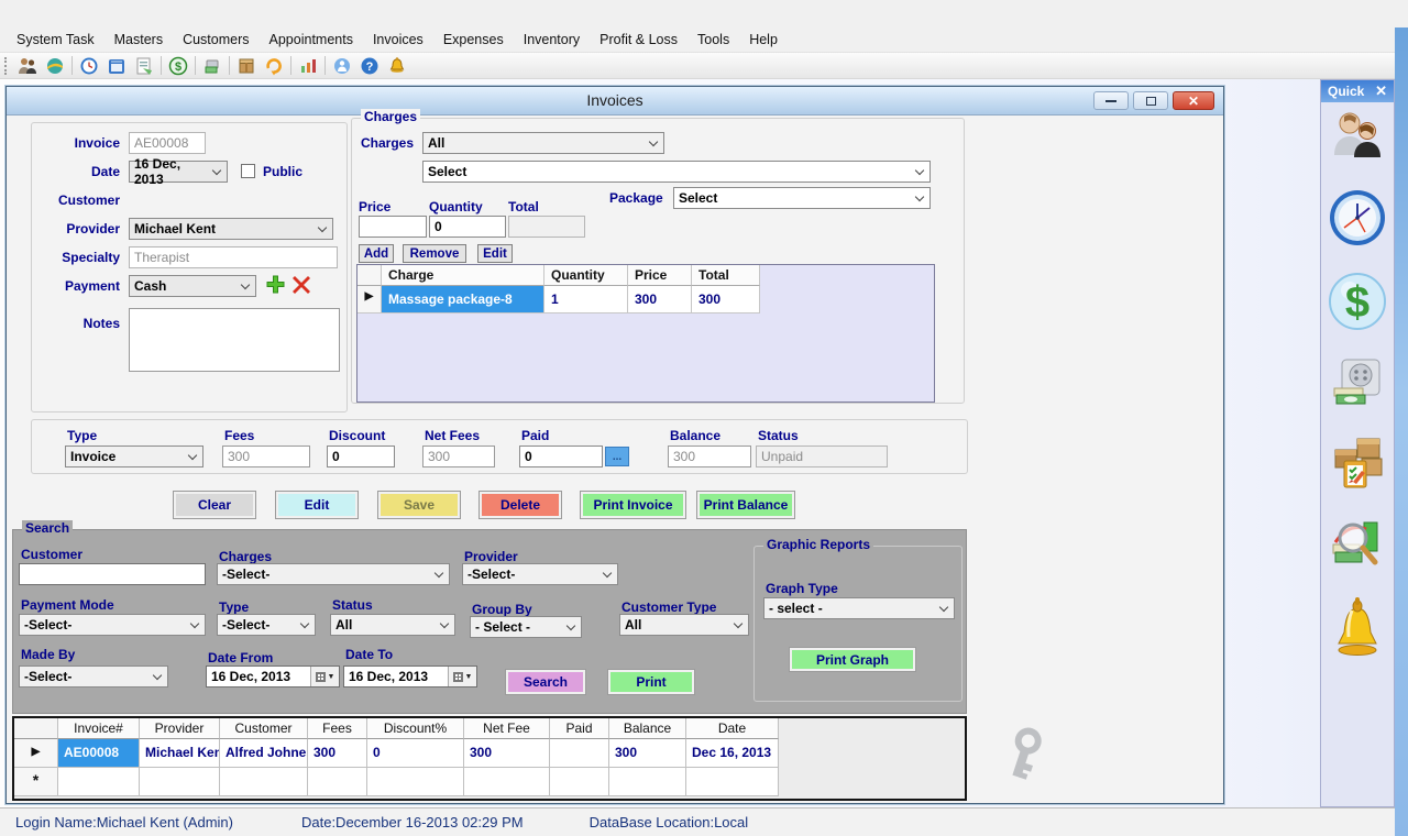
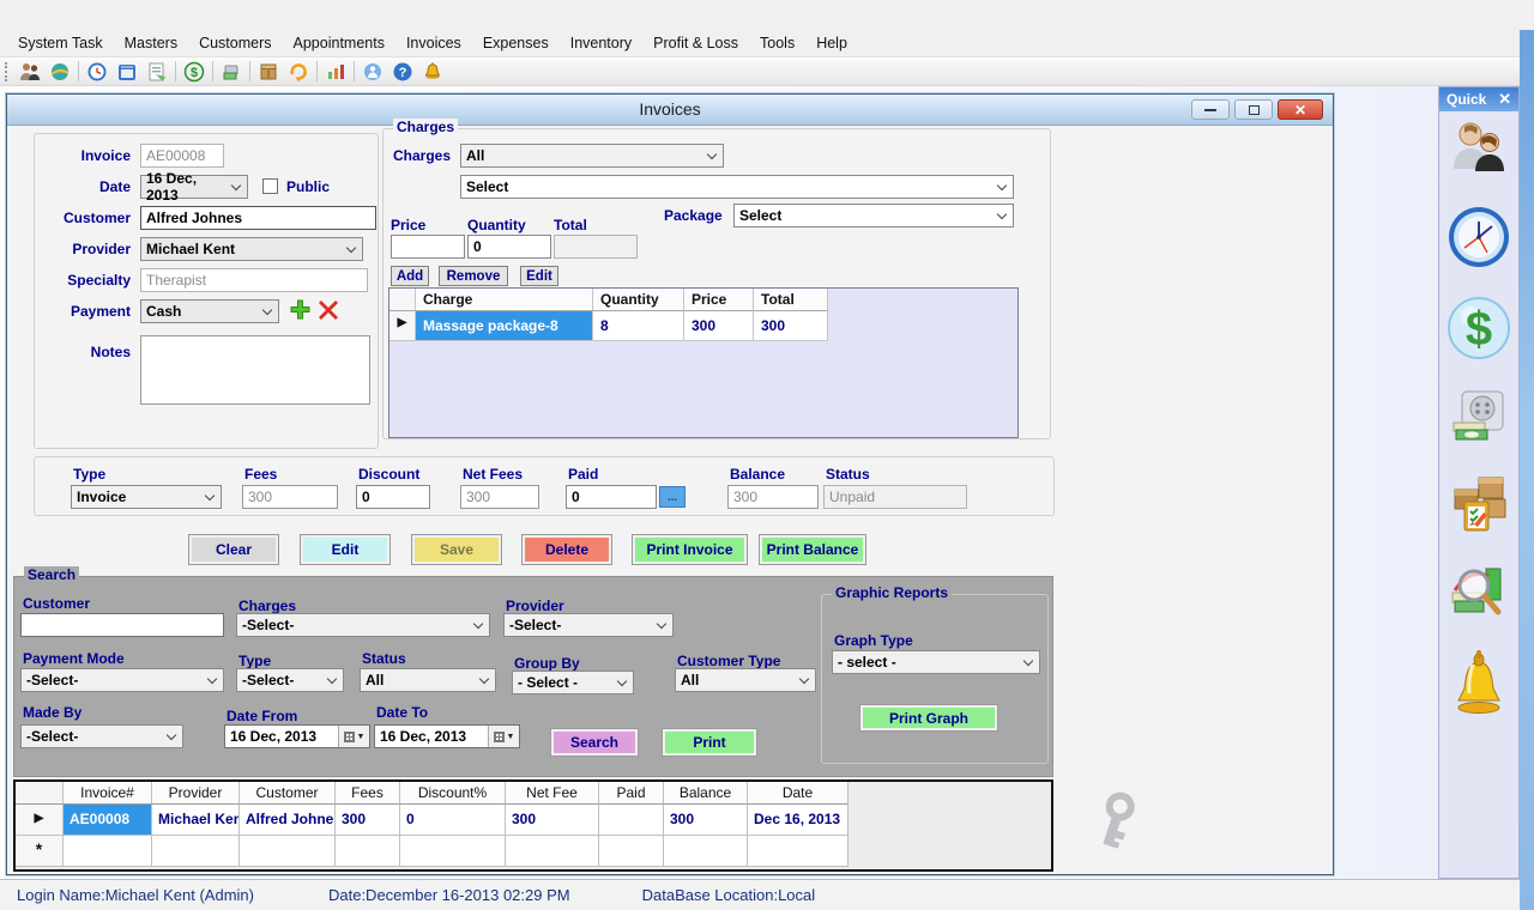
  System Task
  Masters
  Customers
  Appointments
  Invoices
  Expenses
  Inventory
  Profit & Loss
  Tools
  Help
  $
  ?
  Invoices
  ✕
  Invoice
  AE00008
  Date
  16 Dec, 2013
  Public
  Customer
+ Alfred Johnes
  Provider
  Michael Kent
  Specialty
  Therapist
  Payment
  Cash
  Notes
  Charges
  Charges
  All
  Select
  Package
  Select
  Price
  Quantity
  Total
  0
  Add
  Remove
  Edit
  Charge
  Quantity
  Price
  Total
  ▶
  Massage package-8
- 1
+ 8
  300
  300
  Type
  Invoice
  Fees
  300
  Discount
  0
  Net Fees
  300
  Paid
  0
  ...
  Balance
  300
  Status
  Unpaid
  Clear
  Edit
  Save
  Delete
  Print Invoice
  Print Balance
  Search
  Customer
  Charges
  -Select-
  Provider
  -Select-
  Payment Mode
  -Select-
  Type
  -Select-
  Status
  All
  Group By
  - Select -
  Customer Type
  All
  Made By
  -Select-
  Date From
  16 Dec, 2013
  Date To
  16 Dec, 2013
  Search
  Print
  Graphic Reports
  Graph Type
  - select -
  Print Graph
  Invoice#
  Provider
  Customer
  Fees
  Discount%
  Net Fee
  Paid
  Balance
  Date
  ▶
  AE00008
  Michael Ken
  Alfred Johne
  300
  0
  300
  300
  Dec 16, 2013
  *
  Quick
  ✕
  $
  Login Name:Michael Kent (Admin)
  Date:December 16-2013 02:29 PM
  DataBase Location:Local
